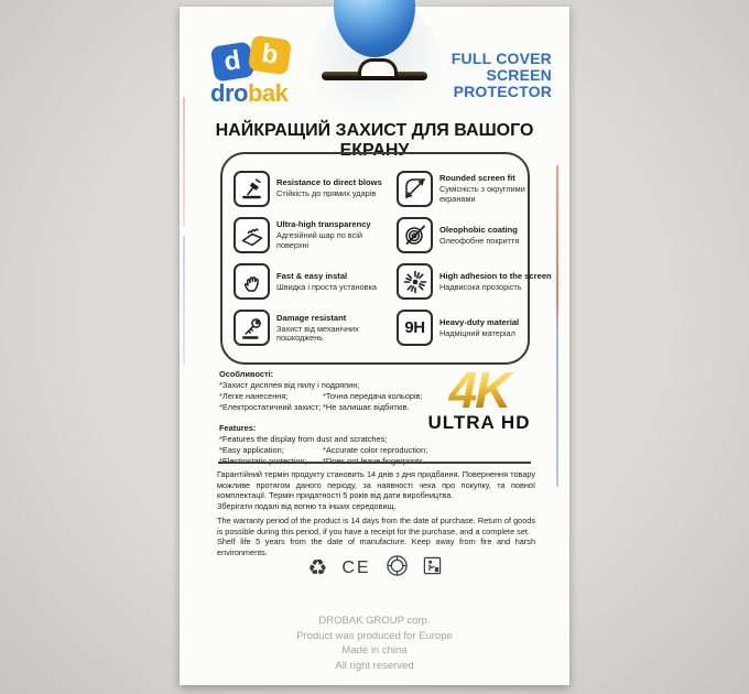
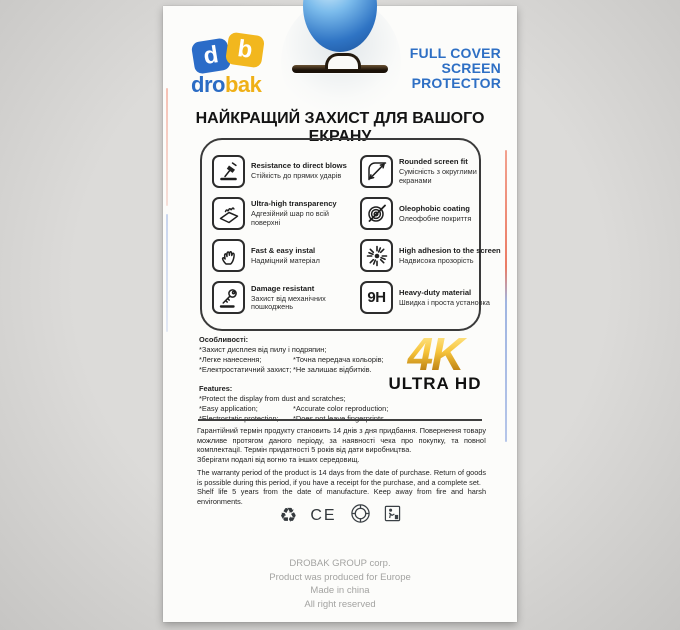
  drobak
  FULL COVER
  SCREEN
  PROTECTOR
  НАЙКРАЩИЙ ЗАХИСТ ДЛЯ ВАШОГО ЕКРАНУ
  Resistance to direct blows
  Стійкість до прямих ударів
  Ultra-high transparency
  Адгезійний шар по всій поверхні
  Fast & easy instal
- Швидка і проста установка
+ Надміцний матеріал
  Damage resistant
  Захист від механічних пошкоджень
  Rounded screen fit
  Сумісність з округлими екранами
  Oleophobic coating
  Олеофобне покриття
  High adhesion to the screen
  Надвисока прозорість
  9H
  Heavy-duty material
- Надміцний матеріал
+ Швидка і проста установка
  Особливості:
  *Захист дисплея від пилу і подряпин;
  *Легке нанесення;
  *Точна передача кольор
  *Електростатичний захист;
  *Не залишає відбитків.
  Features:
- *Features the display from dust and scratches;
+ *Protect the display from dust and scratches;
  *Easy application;
  *Accurate color reproduction;
  4K
  ULTRA HD
  Гарантійний термін продукту становить 14 днів з дня придбання. Повернення товару можливе протягом даного періоду, за наявності чека про покупку, та повної комплектації. Термін придатності 5 років від дати виробництва.
  Зберігати подалі від вогню та інших середовищ.
  The warranty period of the product is 14 days from the date of purchase. Return of goods is possible during this period, if you have a receipt for the purchase, and a complete set.
  Shelf life 5 years from the date of manufacture. Keep away from fire and harsh environments.
  ♻
  CE
  DROBAK GROUP corp.
  Product was produced for Europe
  Made in china
  All right reserved
